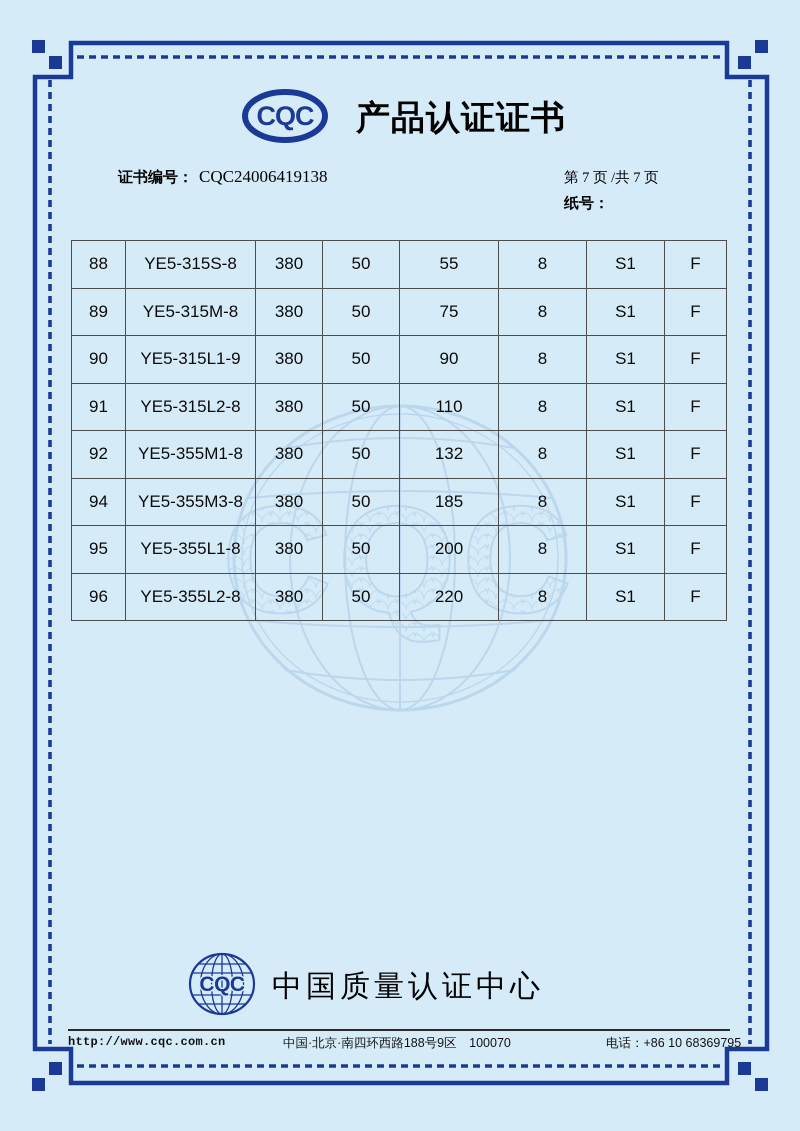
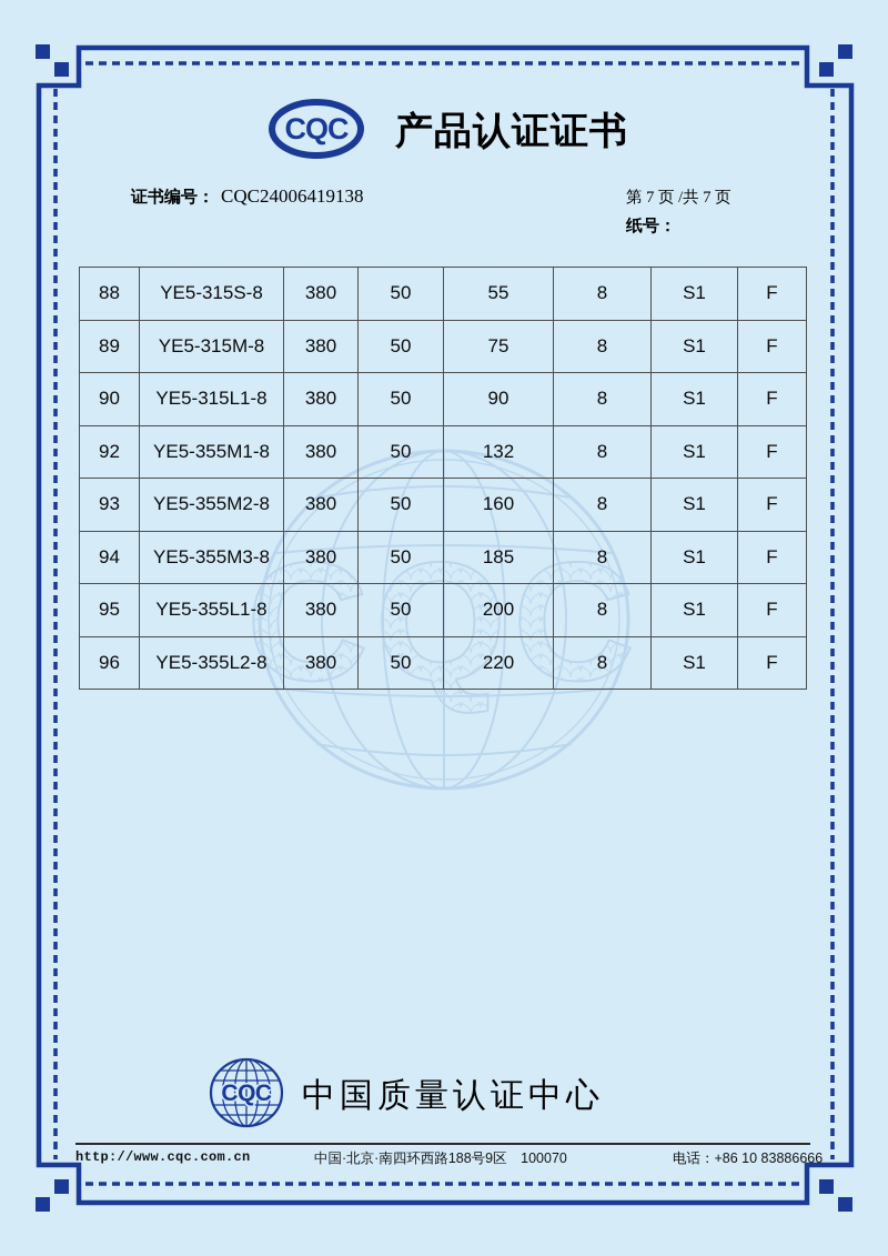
  CQC
  CQC
  产品认证证书
  证书编号： CQC24006419138
  第 7 页 /共 7 页
  纸号：
  88	YE5-315S-8	380	50	55	8	S1	F
  89	YE5-315M-8	380	50	75	8	S1	F
- 90	YE5-315L1-9	380	50	90	8	S1	F
+ 90	YE5-315L1-8	380	50	90	8	S1	F
- 91	YE5-315L2-8	380	50	110	8	S1	F
  92	YE5-355M1-8	380	50	132	8	S1	F
+ 93	YE5-355M2-8	380	50	160	8	S1	F
  94	YE5-355M3-8	380	50	185	8	S1	F
  95	YE5-355L1-8	380	50	200	8	S1	F
  96	YE5-355L2-8	380	50	220	8	S1	F
  CQC
  中国质量认证中心
  http://www.cqc.com.cn
  中国·北京·南四环西路188号9区 100070
- 电话：+86 10 68369795
+ 电话：+86 10 83886666
